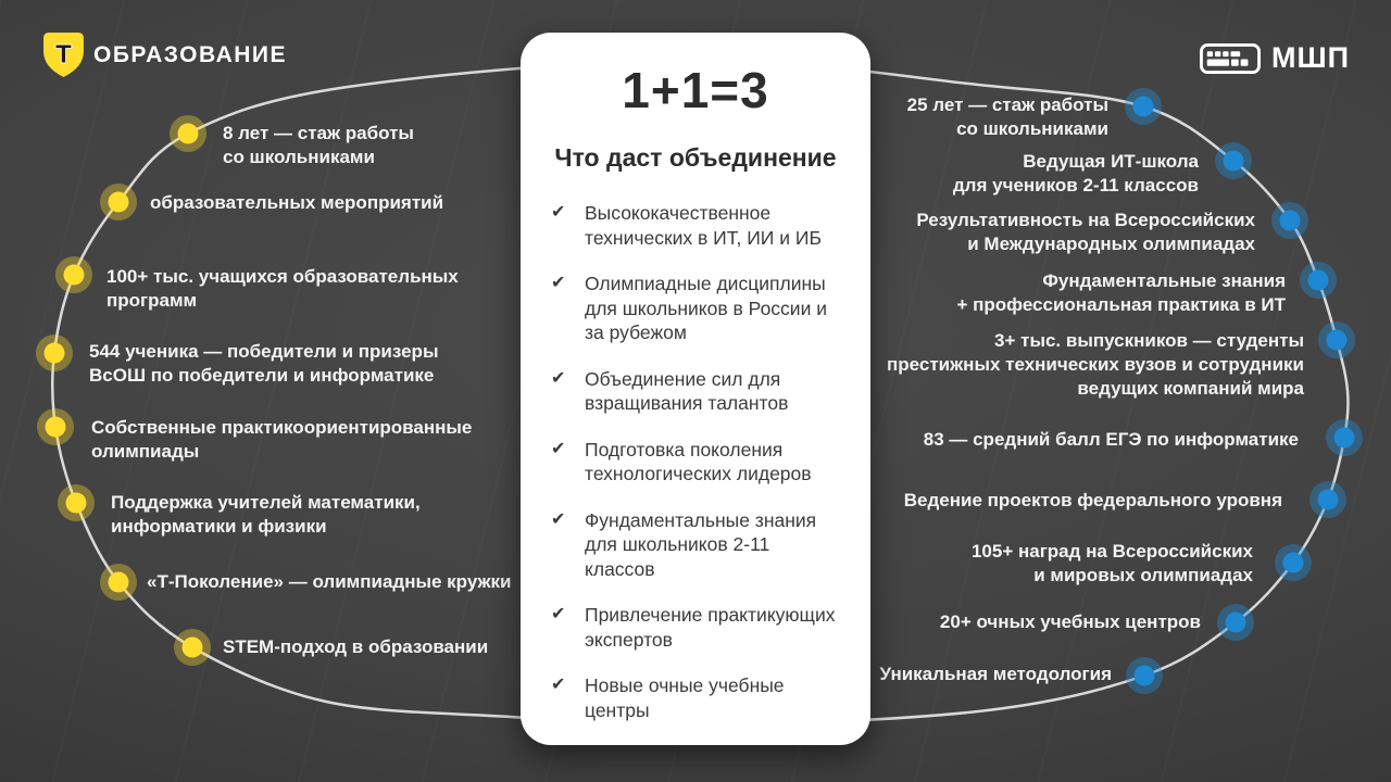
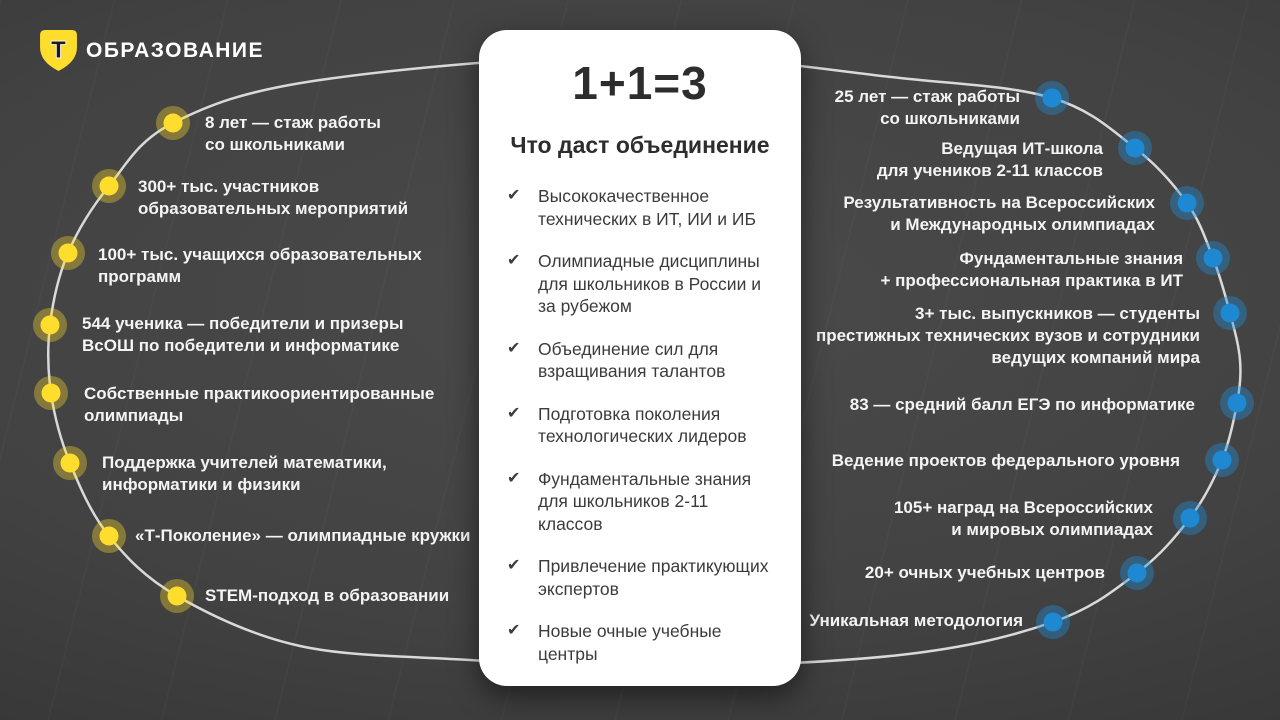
  Т
  ОБРАЗОВАНИЕ
- МШП
  8 лет — стаж работы
  со школьниками
+ 300+ тыс. участников
  образовательных мероприятий
  100+ тыс. учащихся образовательных
  программ
  544 ученика — победители и призеры
  ВсОШ по победители и информатике
  Собственные практикоориентированные
  олимпиады
  Поддержка учителей математики,
  информатики и физики
  «Т-Поколение» — олимпиадные кружки
  STEM-подход в образовании
  25 лет — стаж работы
  со школьниками
  Ведущая ИТ-школа
  для учеников 2-11 классов
  Результативность на Всероссийских
  и Международных олимпиадах
  Фундаментальные знания
  + профессиональная практика в ИТ
  3+ тыс. выпускников — студенты
  престижных технических вузов и сотрудники
  ведущих компаний мира
  83 — средний балл ЕГЭ по информатике
  Ведение проектов федерального уровня
  105+ наград на Всероссийских
  и мировых олимпиадах
  20+ очных учебных центров
  Уникальная методология
  1+1=3
  Что даст объединение
  ✔
  Высококачественное технических в ИТ, ИИ и ИБ
  ✔
  Олимпиадные дисциплины для школьников в России и за рубежом
  ✔
  Объединение сил для взращивания талантов
  ✔
  Подготовка поколения технологических лидеров
  ✔
  Фундаментальные знания для школьников 2-11 классов
  ✔
  Привлечение практикующих экспертов
  ✔
  Новые очные учебные центры
